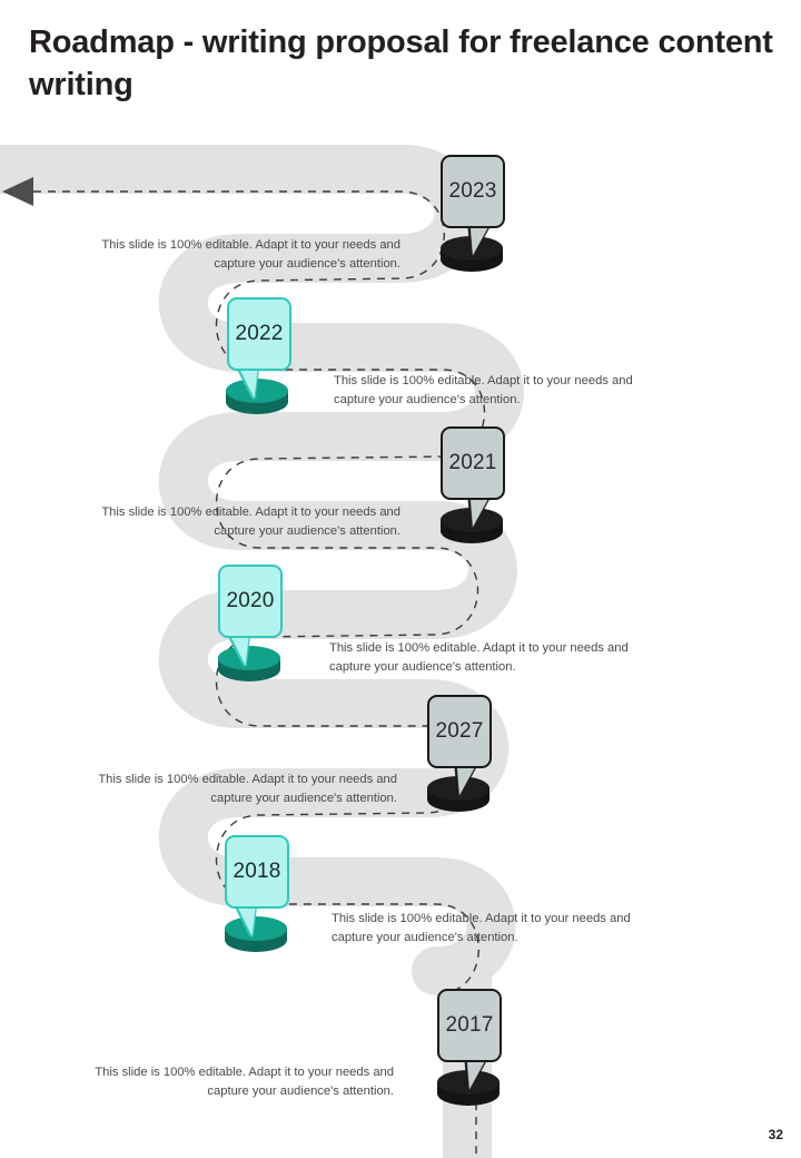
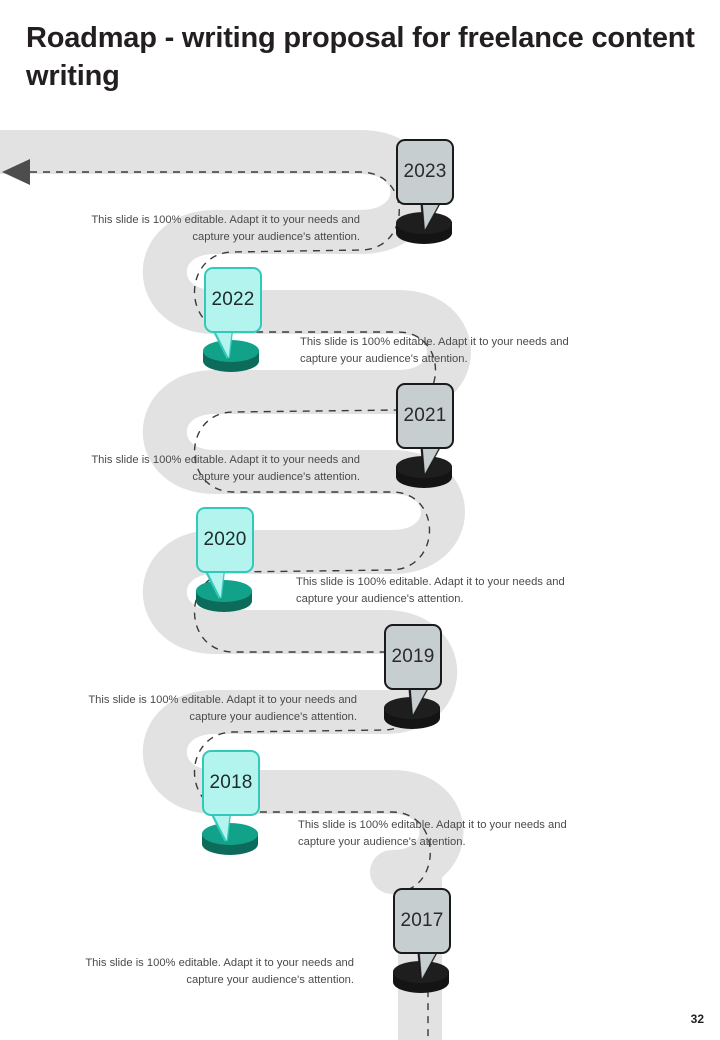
  Roadmap - writing proposal for freelance content writing
  2023
  This slide is 100% editable. Adapt it to your needs and capture your audience's attention.
  2022
  This slide is 100% editable. Adapt it to your needs and capture your audience's attention.
  2021
  This slide is 100% editable. Adapt it to your needs and capture your audience's attention.
  2020
  This slide is 100% editable. Adapt it to your needs and capture your audience's attention.
- 2027
+ 2019
  This slide is 100% editable. Adapt it to your needs and capture your audience's attention.
  2018
  This slide is 100% editable. Adapt it to your needs and capture your audience's attention.
  2017
  This slide is 100% editable. Adapt it to your needs and capture your audience's attention.
  32
